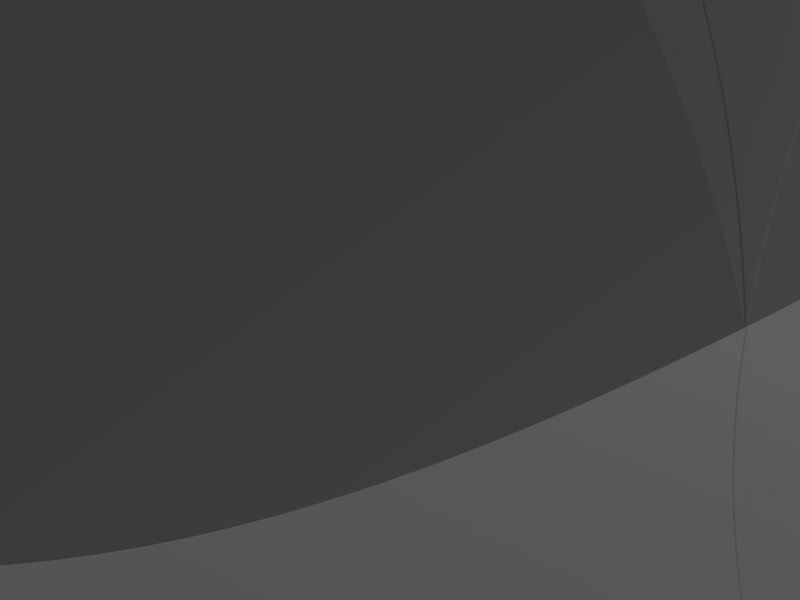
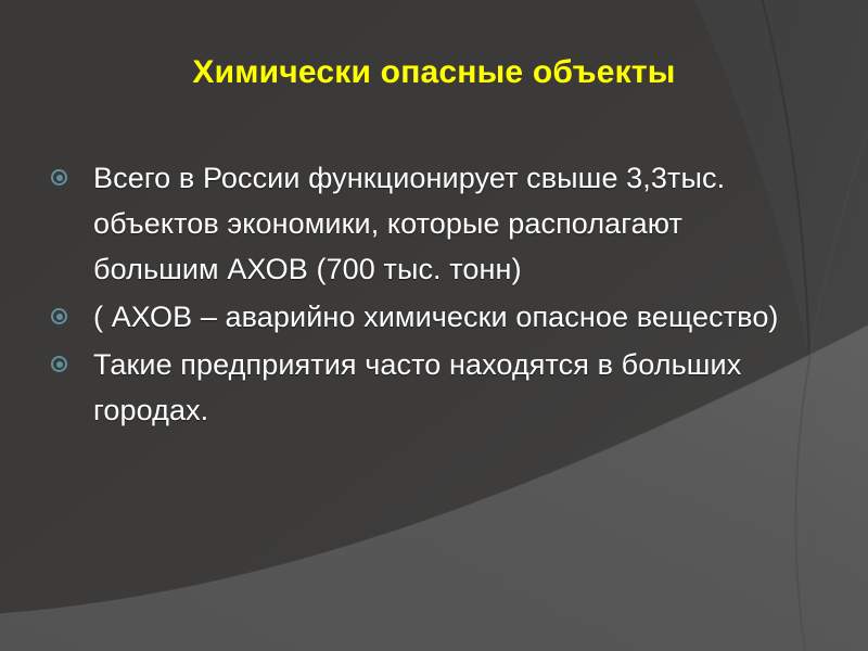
+ Химически опасные объекты
+ Всего в России функционирует свыше 3,3тыс. объектов экономики, которые располагают большим АХОВ (700 тыс. тонн)
+ ( АХОВ – аварийно химически опасное вещество)
+ Такие предприятия часто находятся в больших городах.
